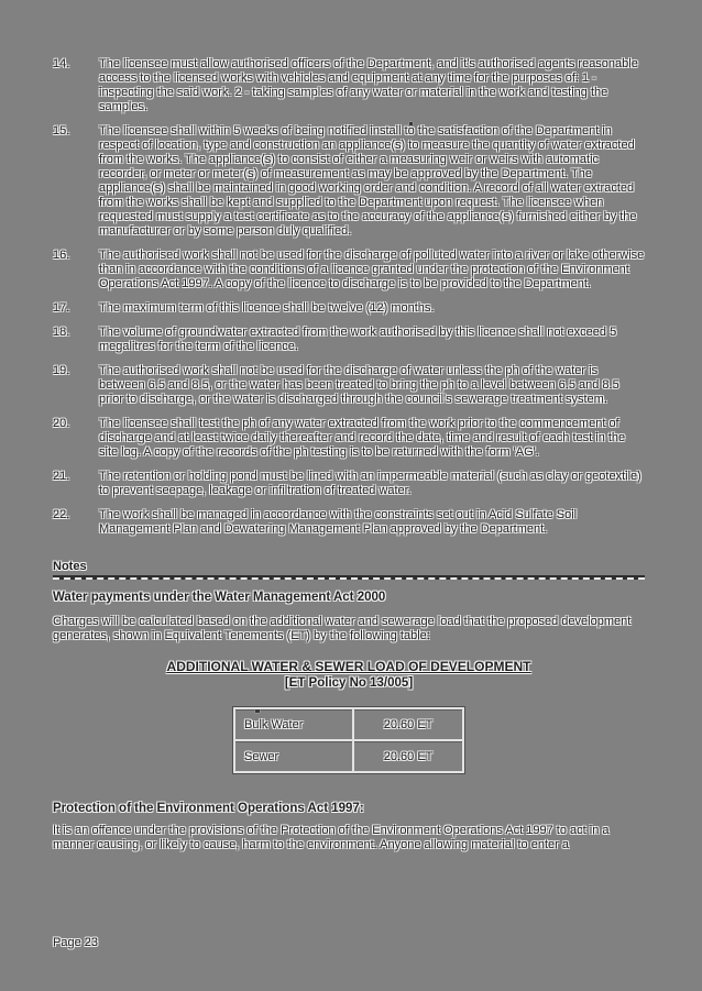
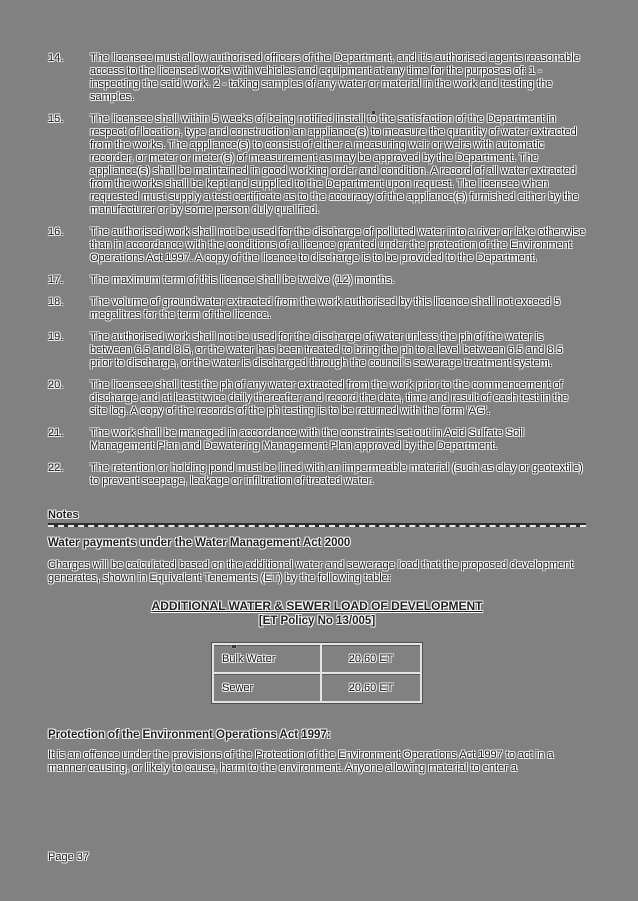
  14.
  The licensee must allow authorised officers of the Department, and it's authorised agents reasonable access to the licensed works with vehicles and equipment at any time for the purposes of: 1 - inspecting the said work. 2 - taking samples of any water or material in the work and testing the samples.
  15.
  The licensee shall within 5 weeks of being notified install to the satisfaction of the Department in respect of location, type and construction an appliance(s) to measure the quantity of water extracted from the works. The appliance(s) to consist of either a measuring weir or weirs with automatic recorder, or meter or meter(s) of measurement as may be approved by the Department. The appliance(s) shall be maintained in good working order and condition. A record of all water extracted from the works shall be kept and supplied to the Department upon request. The licensee when requested must supply a test certificate as to the accuracy of the appliance(s) furnished either by the manufacturer or by some person duly qualified.
  16.
  The authorised work shall not be used for the discharge of polluted water into a river or lake otherwise than in accordance with the conditions of a licence granted under the protection of the Environment Operations Act 1997. A copy of the licence to discharge is to be provided to the Department.
  17.
  The maximum term of this licence shall be twelve (12) months.
  18.
  The volume of groundwater extracted from the work authorised by this licence shall not exceed 5 megalitres for the term of the licence.
  19.
  The authorised work shall not be used for the discharge of water unless the ph of the water is between 6.5 and 8.5, or the water has been treated to bring the ph to a level between 6.5 and 8.5 prior to discharge, or the water is discharged through the council's sewerage treatment system.
  20.
  The licensee shall test the ph of any water extracted from the work prior to the commencement of discharge and at least twice daily thereafter and record the date, time and result of each test in the site log. A copy of the records of the ph testing is to be returned with the form 'AG'.
  21.
- The retention or holding pond must be lined with an impermeable material (such as clay or geotextile) to prevent seepage, leakage or infiltration of treated water.
+ The work shall be managed in accordance with the constraints set out in Acid Sulfate Soil Management Plan and Dewatering Management Plan approved by the Department.
  22.
- The work shall be managed in accordance with the constraints set out in Acid Sulfate Soil Management Plan and Dewatering Management Plan approved by the Department.
+ The retention or holding pond must be lined with an impermeable material (such as clay or geotextile) to prevent seepage, leakage or infiltration of treated water.
  Notes
  Water payments under the Water Management Act 2000
  Charges will be calculated based on the additional water and sewerage load that the proposed development generates, shown in Equivalent Tenements (ET) by the following table:
  ADDITIONAL WATER & SEWER LOAD OF DEVELOPMENT
  [ET Policy No 13/005]
  Bulk Water	20.60 ET
  Sewer	20.60 ET
  Protection of the Environment Operations Act 1997:
  It is an offence under the provisions of the Protection of the Environment Operations Act 1997 to act in a manner causing, or likely to cause, harm to the environment. Anyone allowing material to enter a
- Page 23
+ Page 37
